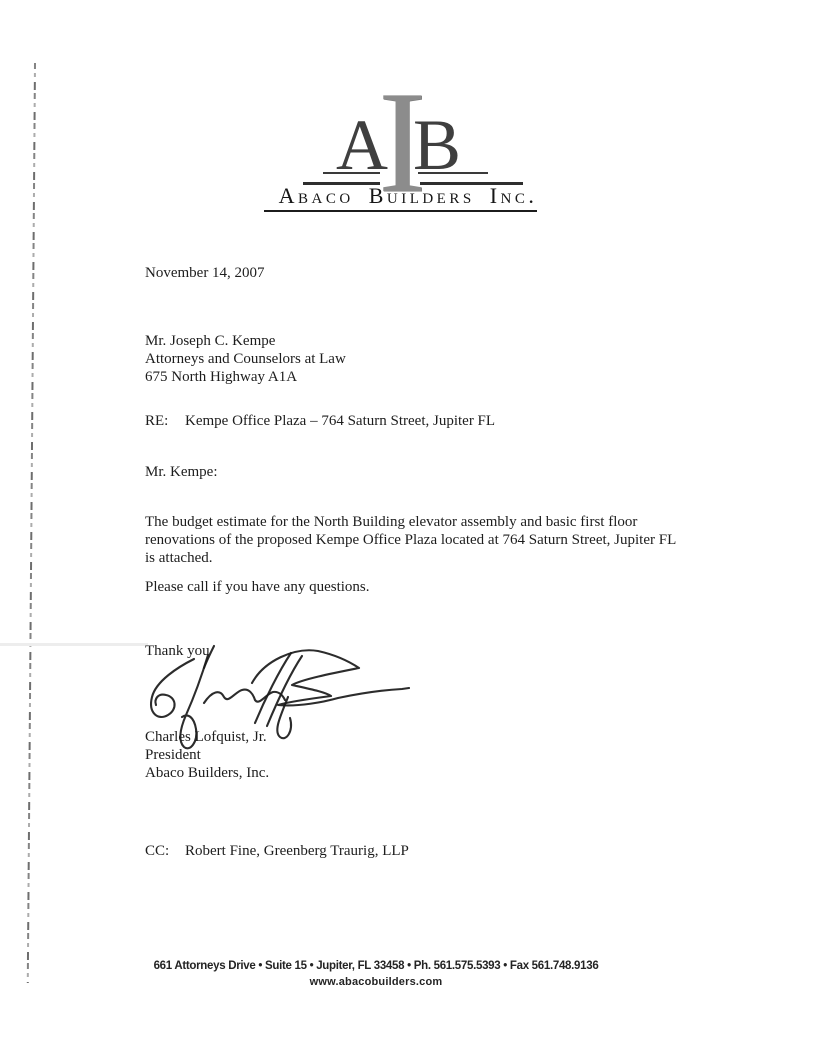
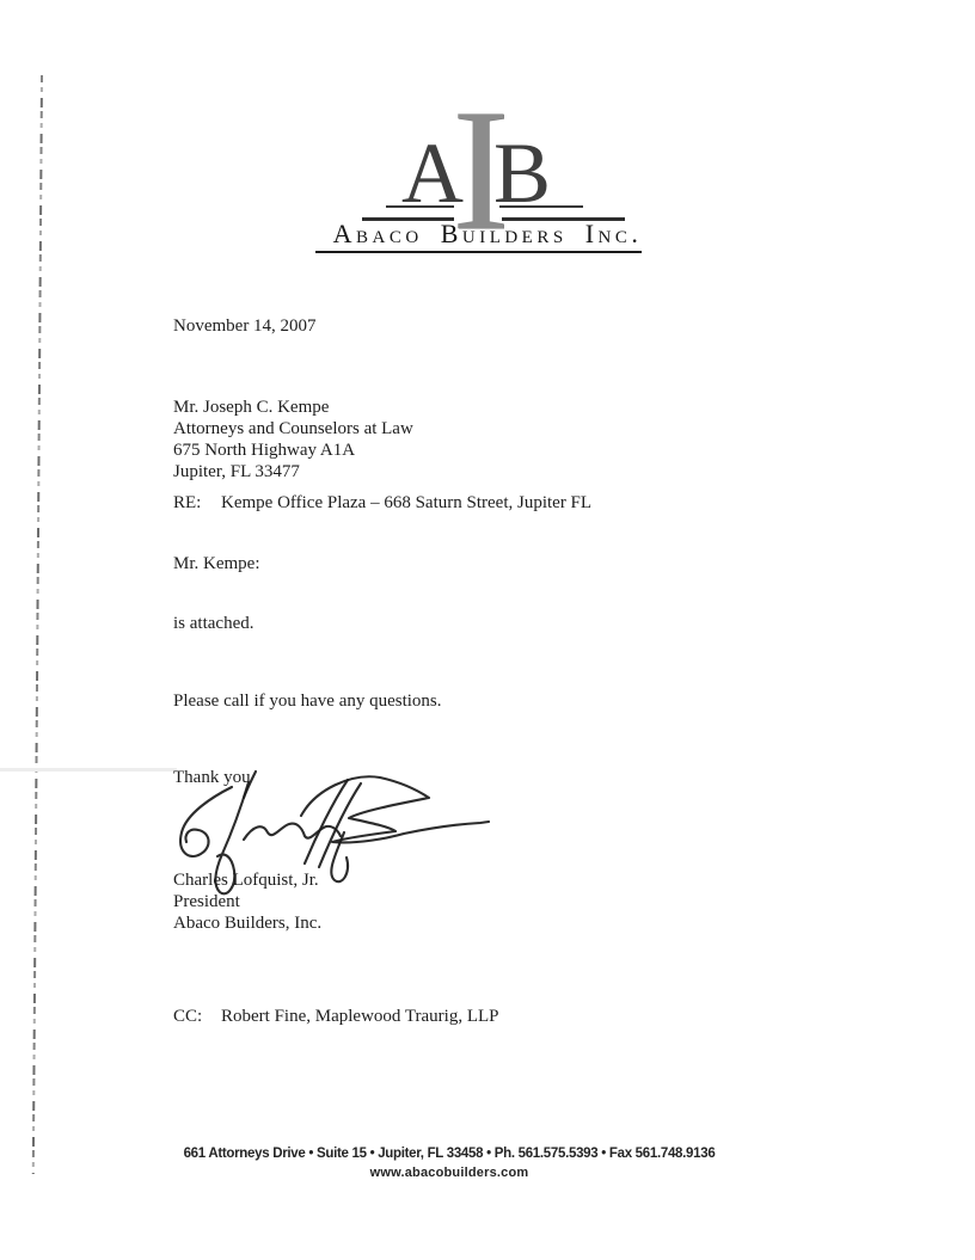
  A
  I
  B
  Abaco Builders Inc.
  November 14, 2007
  Mr. Joseph C. Kempe
  Attorneys and Counselors at Law
  675 North Highway A1A
+ Jupiter, FL 33477
- RE: Kempe Office Plaza – 764 Saturn Street, Jupiter FL
+ RE: Kempe Office Plaza – 668 Saturn Street, Jupiter FL
  Mr. Kempe:
- The budget estimate for the North Building elevator assembly and basic first floor
- renovations of the proposed Kempe Office Plaza located at 764 Saturn Street, Jupiter FL
  is attached.
  Please call if you have any questions.
  Thank you
  Charles Lofquist, Jr.
  President
  Abaco Builders, Inc.
- CC: Robert Fine, Greenberg Traurig, LLP
+ CC: Robert Fine, Maplewood Traurig, LLP
  661 Attorneys Drive • Suite 15 • Jupiter, FL 33458 • Ph. 561.575.5393 • Fax 561.748.9136
  www.abacobuilders.com
